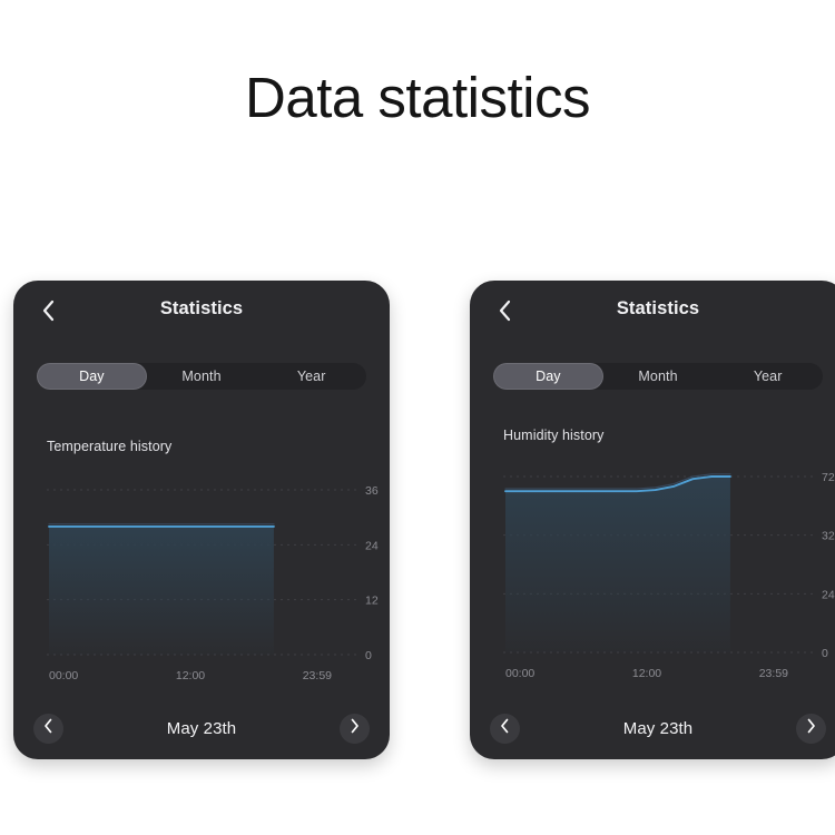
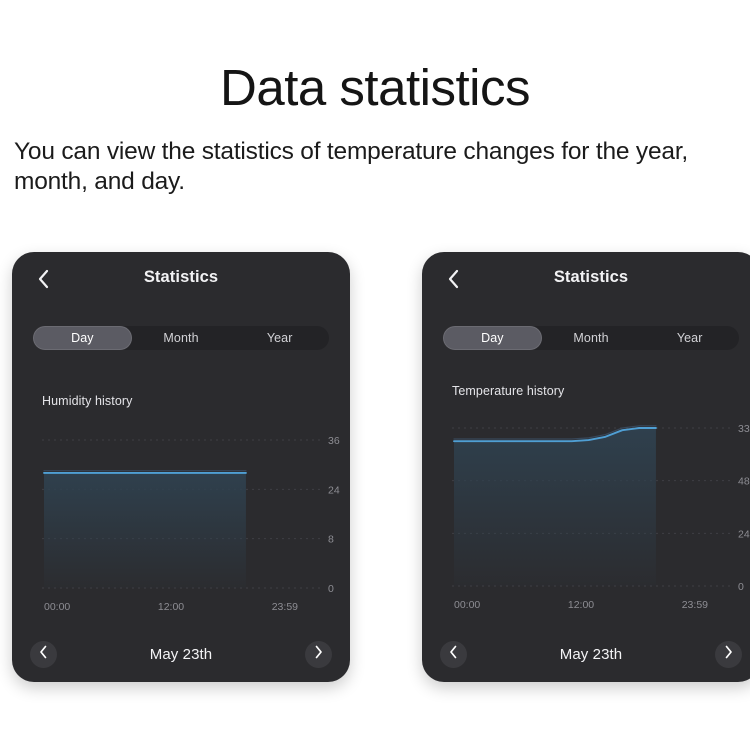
  Data statistics
+ You can view the statistics of temperature changes for the year, month, and day.
  Statistics
  Day
  Month
  Year
- Temperature history
+ Humidity history
  36
  24
- 12
+ 8
  0
  00:00
  12:00
  23:59
  May 23th
  Statistics
  Day
  Month
  Year
- Humidity history
+ Temperature history
- 72
+ 33
- 32
+ 48
  24
  0
  00:00
  12:00
  23:59
  May 23th
